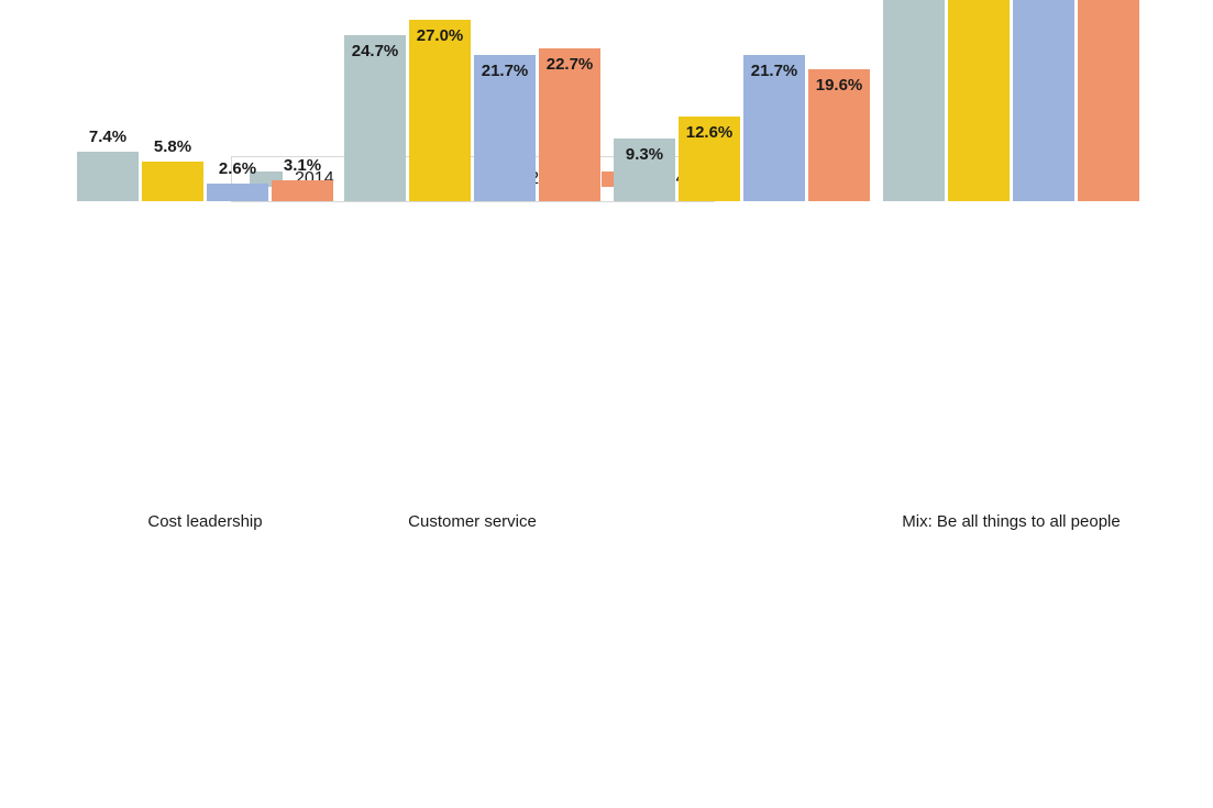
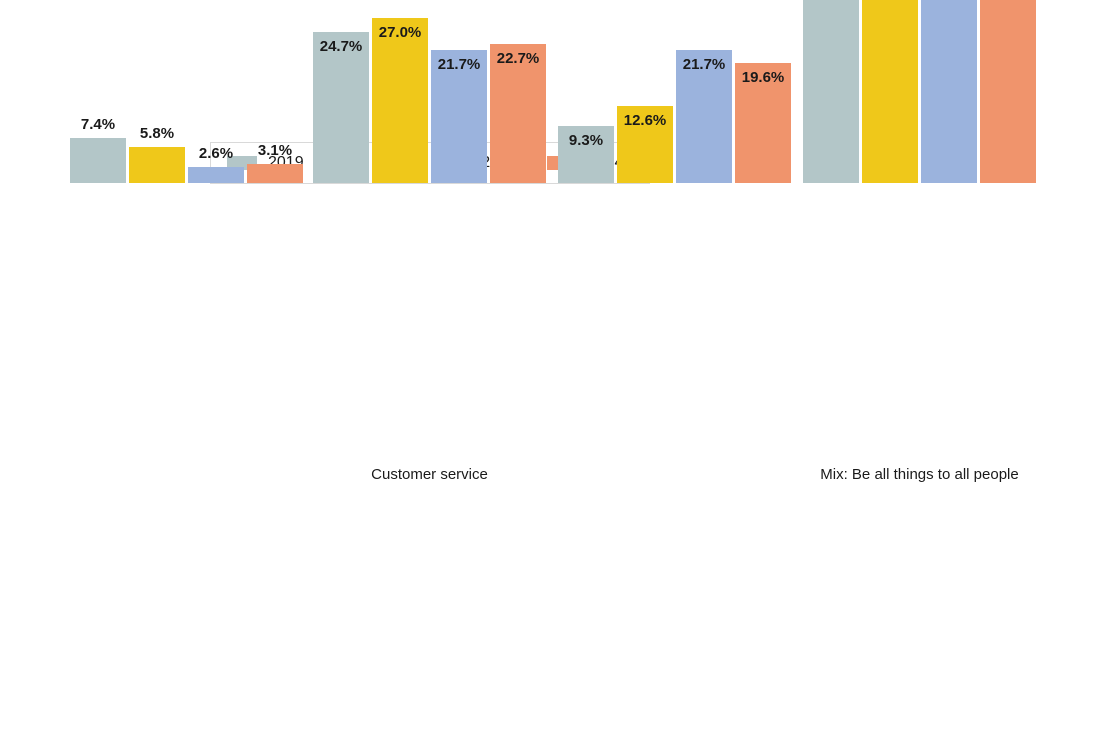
- 2014
+ 2019
  7.4%
  5.8%
  2.6%
  3.1%
- Cost leadership
  24.7%
  27.0%
  21.7%
  22.7%
  Customer service
  9.3%
  12.6%
  21.7%
  19.6%
  Mix: Be all things to all people
